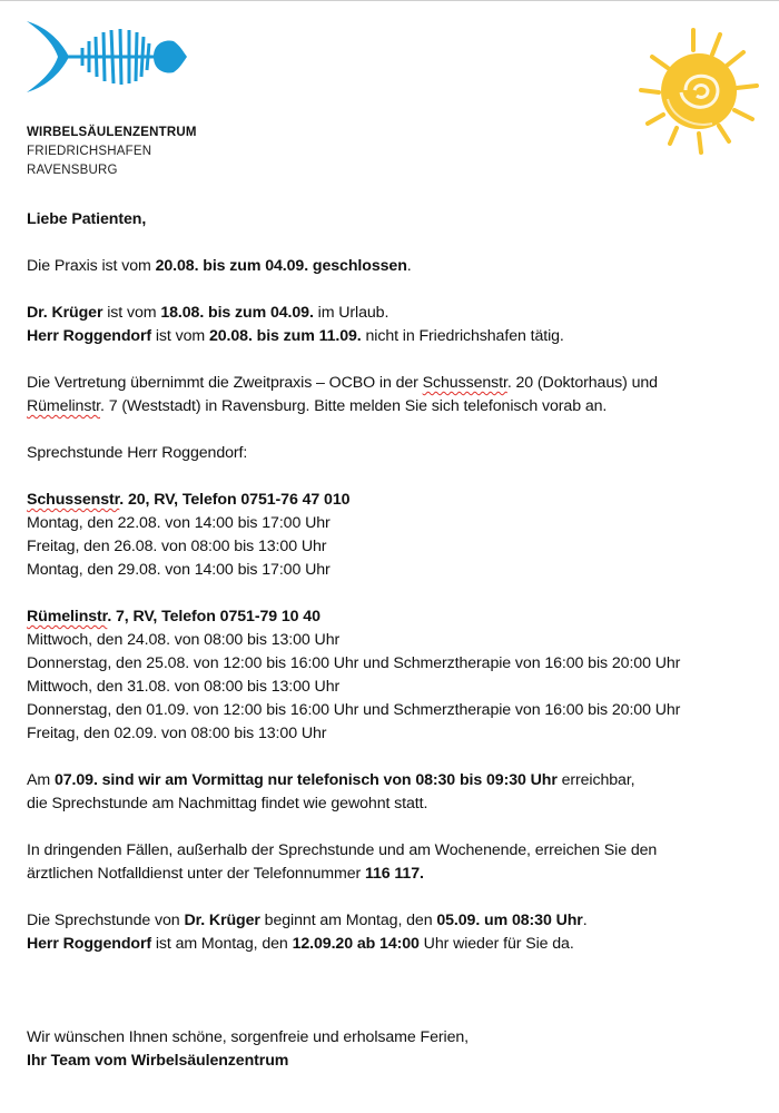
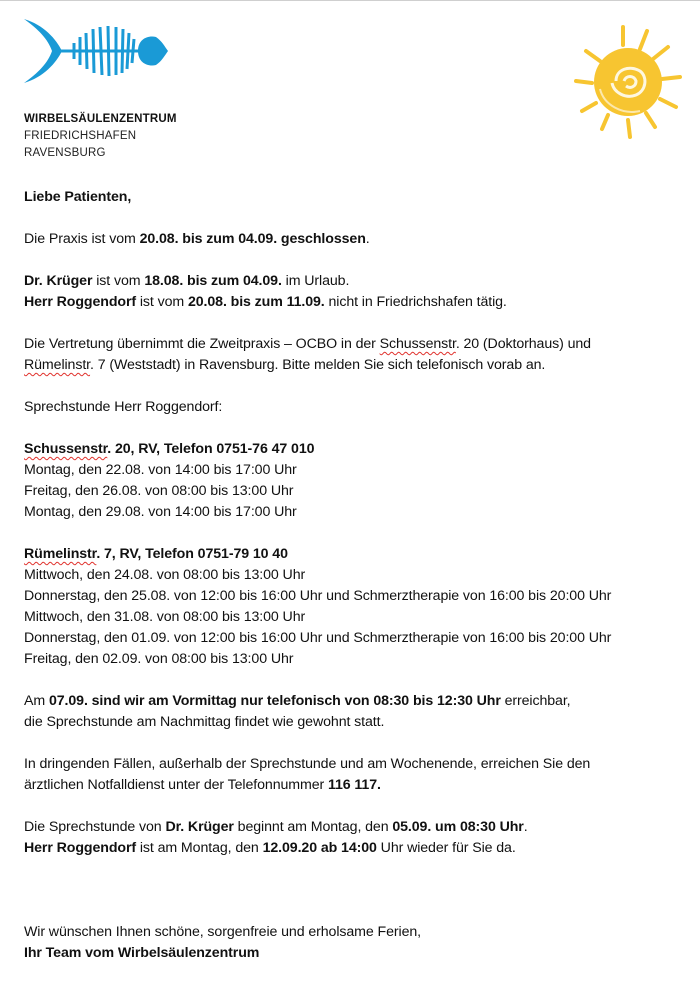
  WIRBELSÄULENZENTRUM
  FRIEDRICHSHAFEN
  RAVENSBURG
  Liebe Patienten,
  Die Praxis ist vom 20.08. bis zum 04.09. geschlossen.
  Dr. Krüger ist vom 18.08. bis zum 04.09. im Urlaub.
  Herr Roggendorf ist vom 20.08. bis zum 11.09. nicht in Friedrichshafen tätig.
  Die Vertretung übernimmt die Zweitpraxis – OCBO in der Schussenstr. 20 (Doktorhaus) und
  Rümelinstr. 7 (Weststadt) in Ravensburg. Bitte melden Sie sich telefonisch vorab an.
  Sprechstunde Herr Roggendorf:
  Schussenstr. 20, RV, Telefon 0751-76 47 010
  Montag, den 22.08. von 14:00 bis 17:00 Uhr
  Freitag, den 26.08. von 08:00 bis 13:00 Uhr
  Montag, den 29.08. von 14:00 bis 17:00 Uhr
  Rümelinstr. 7, RV, Telefon 0751-79 10 40
  Mittwoch, den 24.08. von 08:00 bis 13:00 Uhr
  Donnerstag, den 25.08. von 12:00 bis 16:00 Uhr und Schmerztherapie von 16:00 bis 20:00 Uhr
  Mittwoch, den 31.08. von 08:00 bis 13:00 Uhr
  Donnerstag, den 01.09. von 12:00 bis 16:00 Uhr und Schmerztherapie von 16:00 bis 20:00 Uhr
  Freitag, den 02.09. von 08:00 bis 13:00 Uhr
- Am 07.09. sind wir am Vormittag nur telefonisch von 08:30 bis 09:30 Uhr erreichbar,
+ Am 07.09. sind wir am Vormittag nur telefonisch von 08:30 bis 12:30 Uhr erreichbar,
  die Sprechstunde am Nachmittag findet wie gewohnt statt.
  In dringenden Fällen, außerhalb der Sprechstunde und am Wochenende, erreichen Sie den
  ärztlichen Notfalldienst unter der Telefonnummer 116 117.
  Die Sprechstunde von Dr. Krüger beginnt am Montag, den 05.09. um 08:30 Uhr.
  Herr Roggendorf ist am Montag, den 12.09.20 ab 14:00 Uhr wieder für Sie da.
  Wir wünschen Ihnen schöne, sorgenfreie und erholsame Ferien,
  Ihr Team vom Wirbelsäulenzentrum
